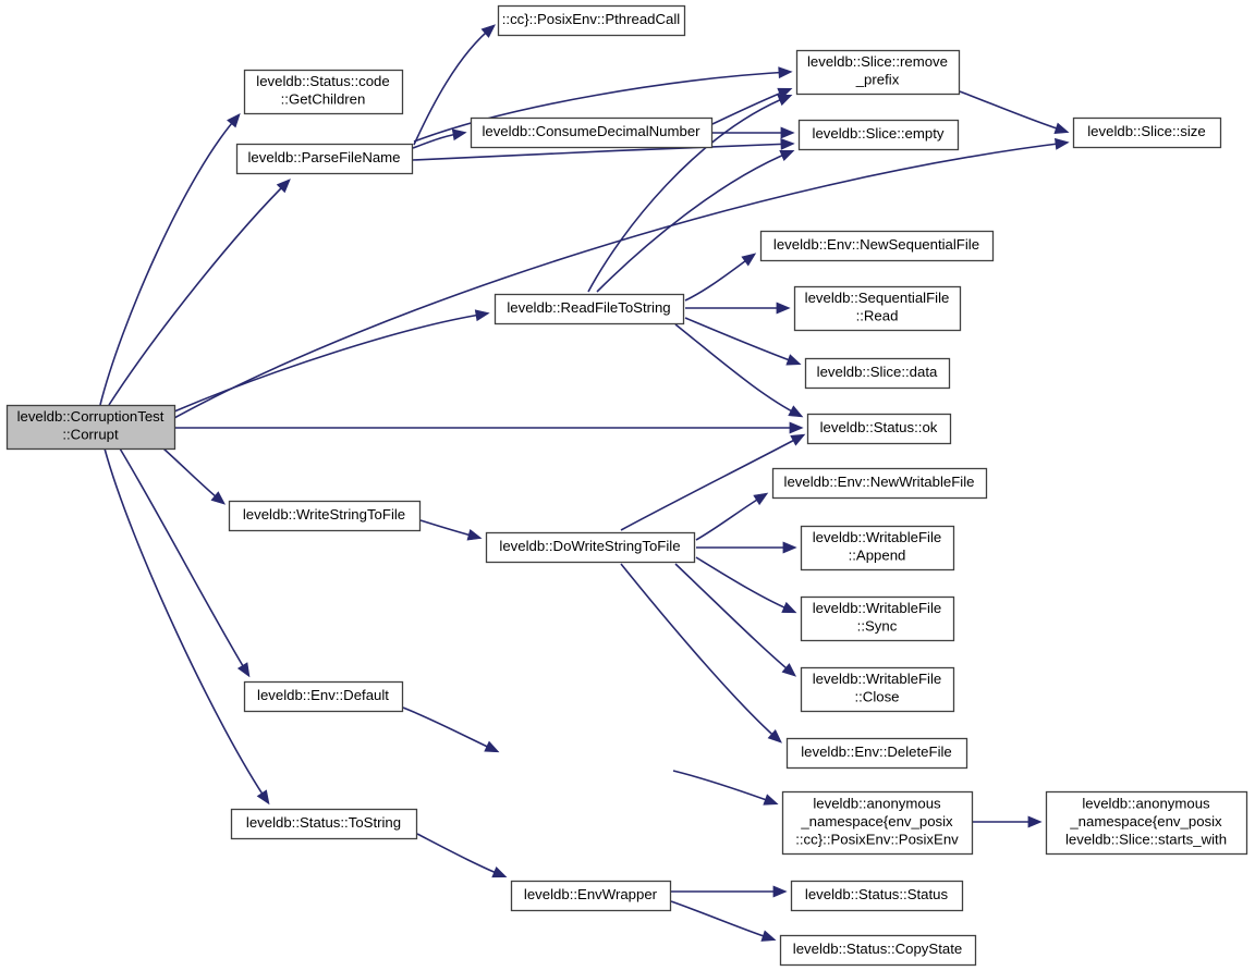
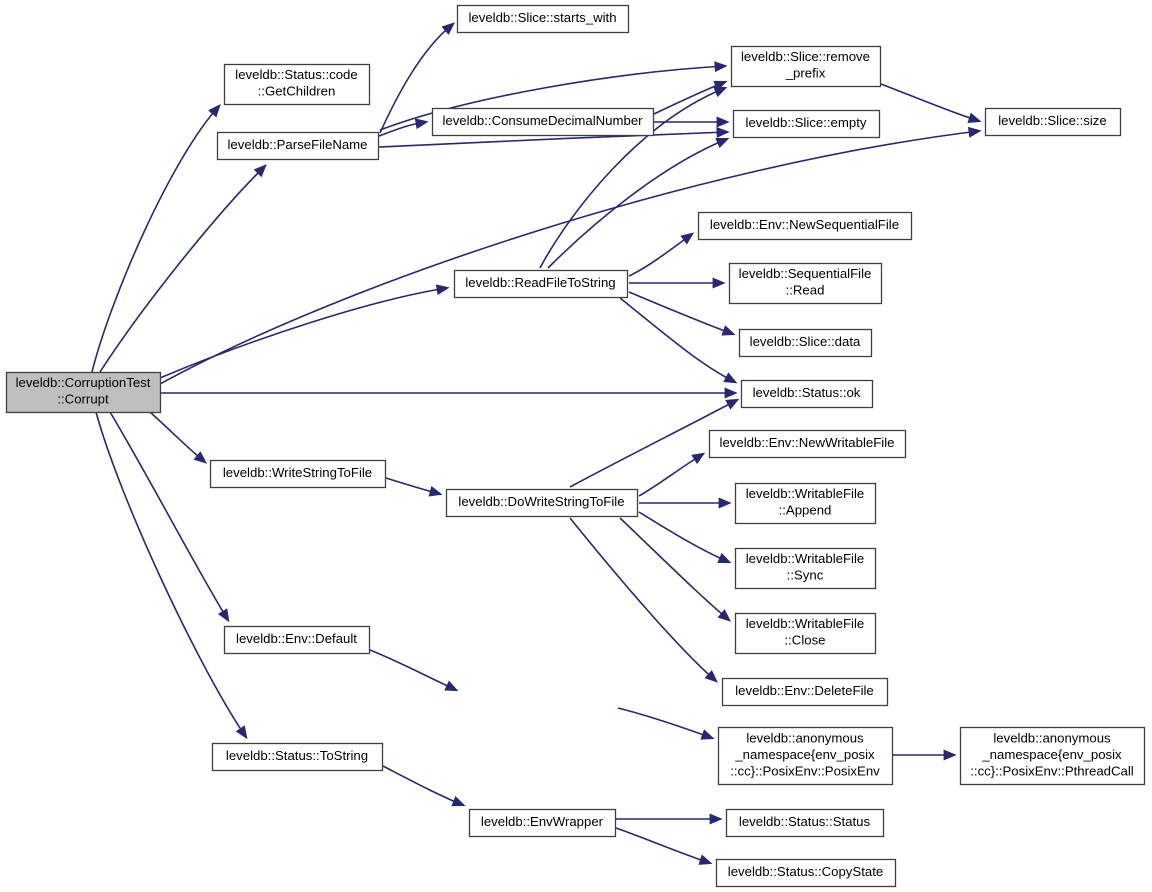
  leveldb::CorruptionTest
  ::Corrupt
  leveldb::Status::code
  ::GetChildren
  leveldb::ParseFileName
- ::cc}::PosixEnv::PthreadCall
+ leveldb::Slice::starts_with
  leveldb::ConsumeDecimalNumber
  leveldb::Slice::remove
  _prefix
  leveldb::Slice::empty
  leveldb::Slice::size
  leveldb::ReadFileToString
  leveldb::Env::NewSequentialFile
  leveldb::SequentialFile
  ::Read
  leveldb::Slice::data
  leveldb::Status::ok
  leveldb::WriteStringToFile
  leveldb::DoWriteStringToFile
  leveldb::Env::NewWritableFile
  leveldb::WritableFile
  ::Append
  leveldb::WritableFile
  ::Sync
  leveldb::WritableFile
  ::Close
  leveldb::Env::DeleteFile
  leveldb::Env::Default
  leveldb::anonymous
  _namespace{env_posix
  ::cc}::PosixEnv::PosixEnv
  leveldb::anonymous
  _namespace{env_posix
- leveldb::Slice::starts_with
+ ::cc}::PosixEnv::PthreadCall
  leveldb::Status::ToString
  leveldb::EnvWrapper
  leveldb::Status::Status
  leveldb::Status::CopyState
